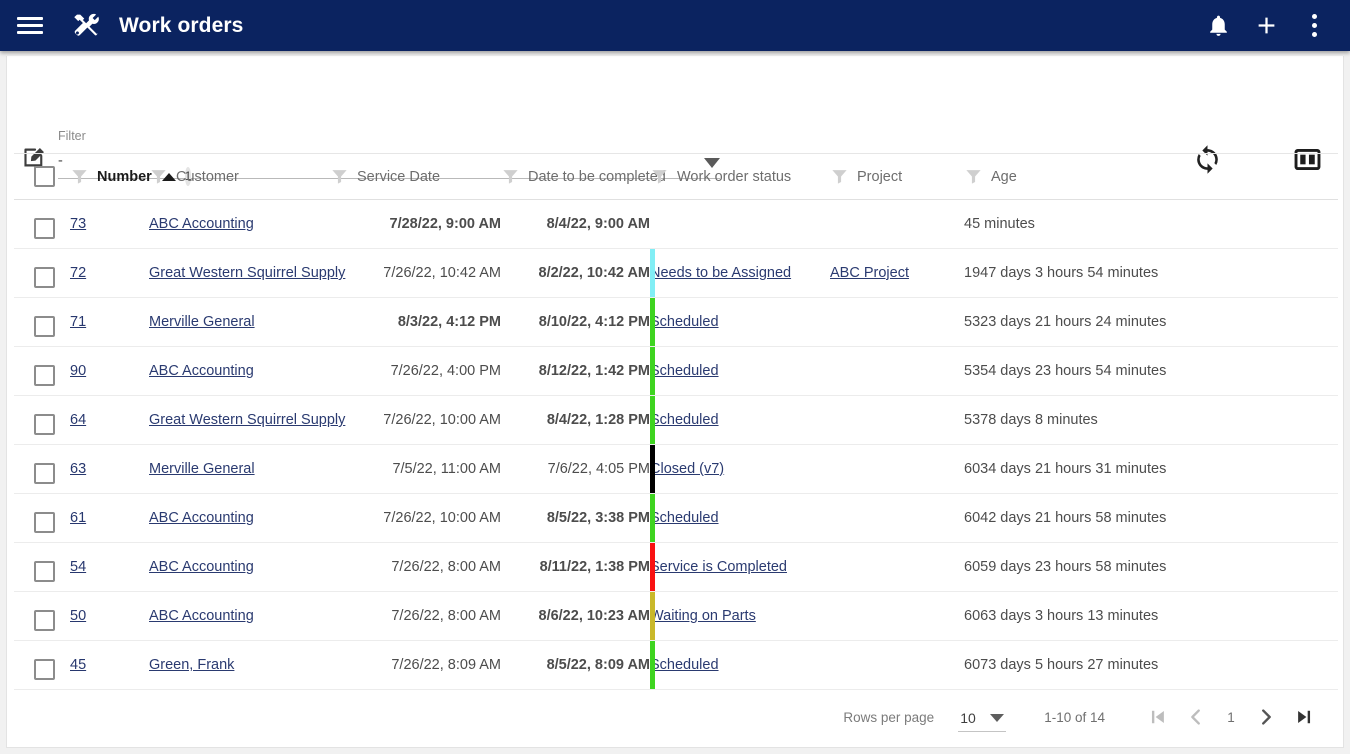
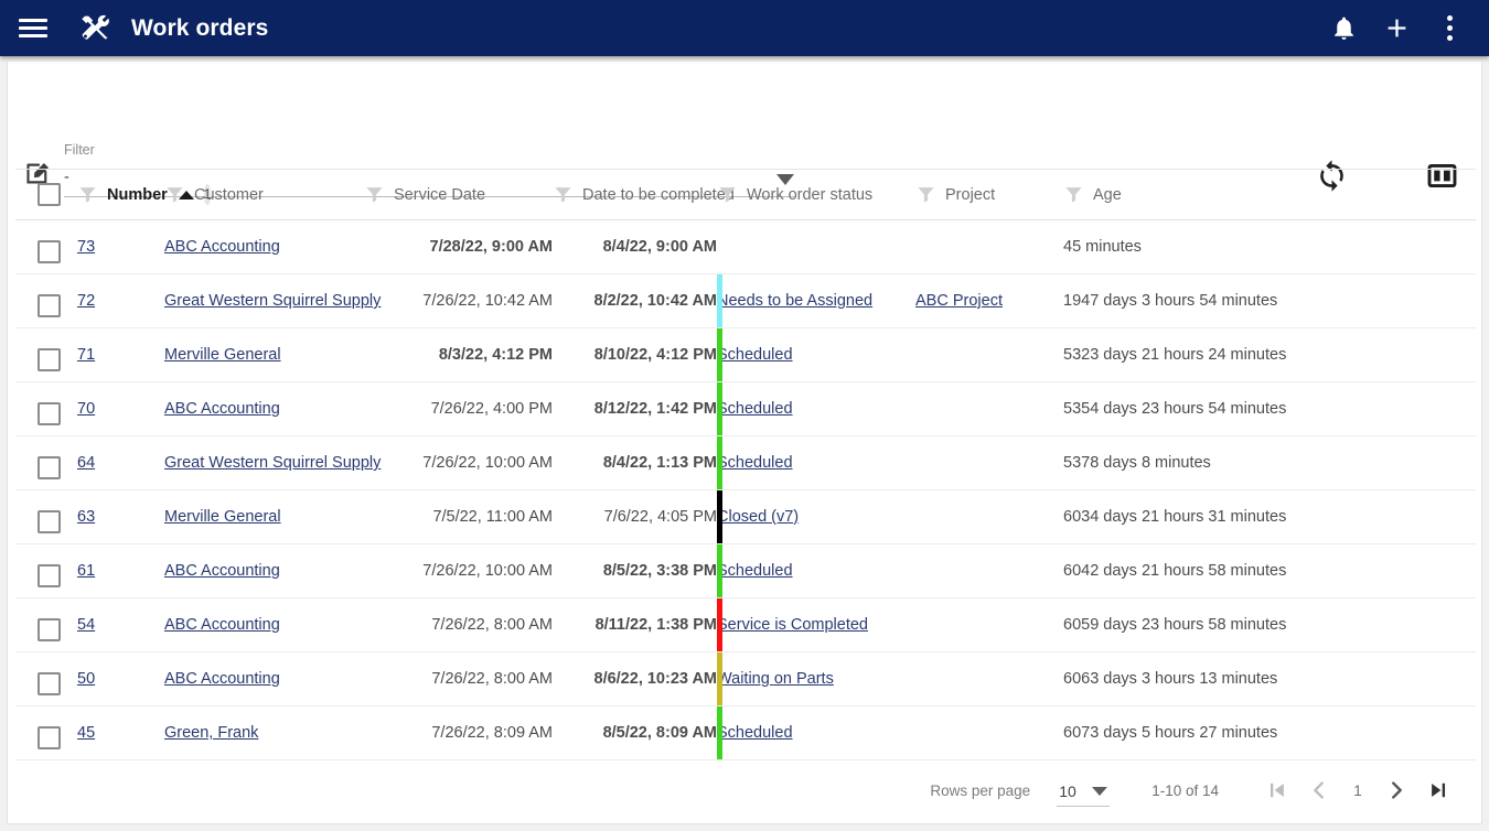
  Work orders
  Filter
  -
  	Number 1	Customer	Service Date	Date to be completed	Work order status	Project	Age
  	73	ABC Accounting	7/28/22, 9:00 AM	8/4/22, 9:00 AM			45 minutes
  	72	Great Western Squirrel Supply	7/26/22, 10:42 AM	8/2/22, 10:42 AM	Needs to be Assigned	ABC Project	1947 days 3 hours 54 minutes
  	71	Merville General	8/3/22, 4:12 PM	8/10/22, 4:12 PM	cheduled		5323 days 21 hours 24 minutes
- 	90	ABC Accounting	7/26/22, 4:00 PM	8/12/22, 1:42 PM	cheduled		5354 days 23 hours 54 minutes
+ 	70	ABC Accounting	7/26/22, 4:00 PM	8/12/22, 1:42 PM	cheduled		5354 days 23 hours 54 minutes
- 	64	Great Western Squirrel Supply	7/26/22, 10:00 AM	8/4/22, 1:28 PM	cheduled		5378 days 8 minutes
+ 	64	Great Western Squirrel Supply	7/26/22, 10:00 AM	8/4/22, 1:13 PM	cheduled		5378 days 8 minutes
  	63	Merville General	7/5/22, 11:00 AM	7/6/22, 4:05 PM	Closed (v7)		6034 days 21 hours 31 minutes
  	61	ABC Accounting	7/26/22, 10:00 AM	8/5/22, 3:38 PM	cheduled		6042 days 21 hours 58 minutes
  	54	ABC Accounting	7/26/22, 8:00 AM	8/11/22, 1:38 PM	ervice is Completed		6059 days 23 hours 58 minutes
  	50	ABC Accounting	7/26/22, 8:00 AM	8/6/22, 10:23 AM	Waiting on Parts		6063 days 3 hours 13 minutes
  	45	Green, Frank	7/26/22, 8:09 AM	8/5/22, 8:09 AM	cheduled		6073 days 5 hours 27 minutes
  Rows per page
  10
  1-10 of 14
  1
